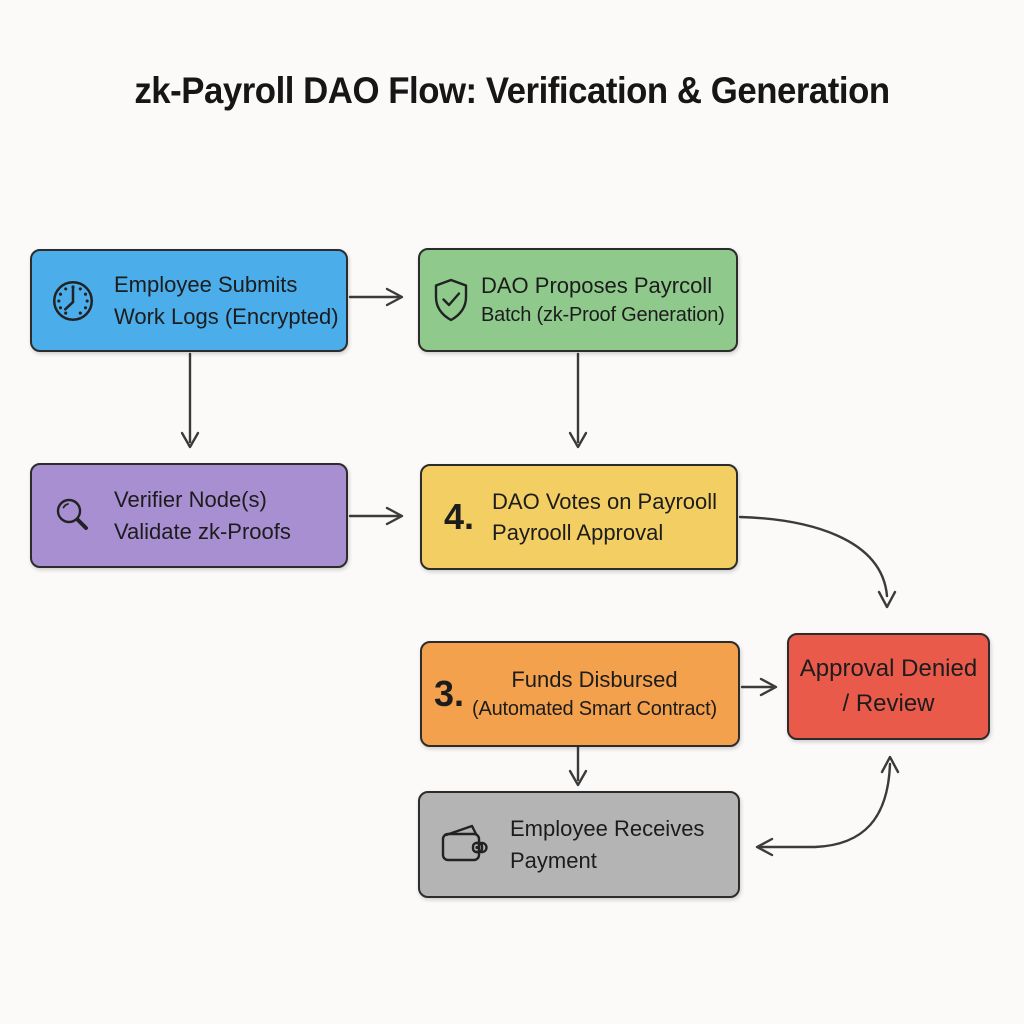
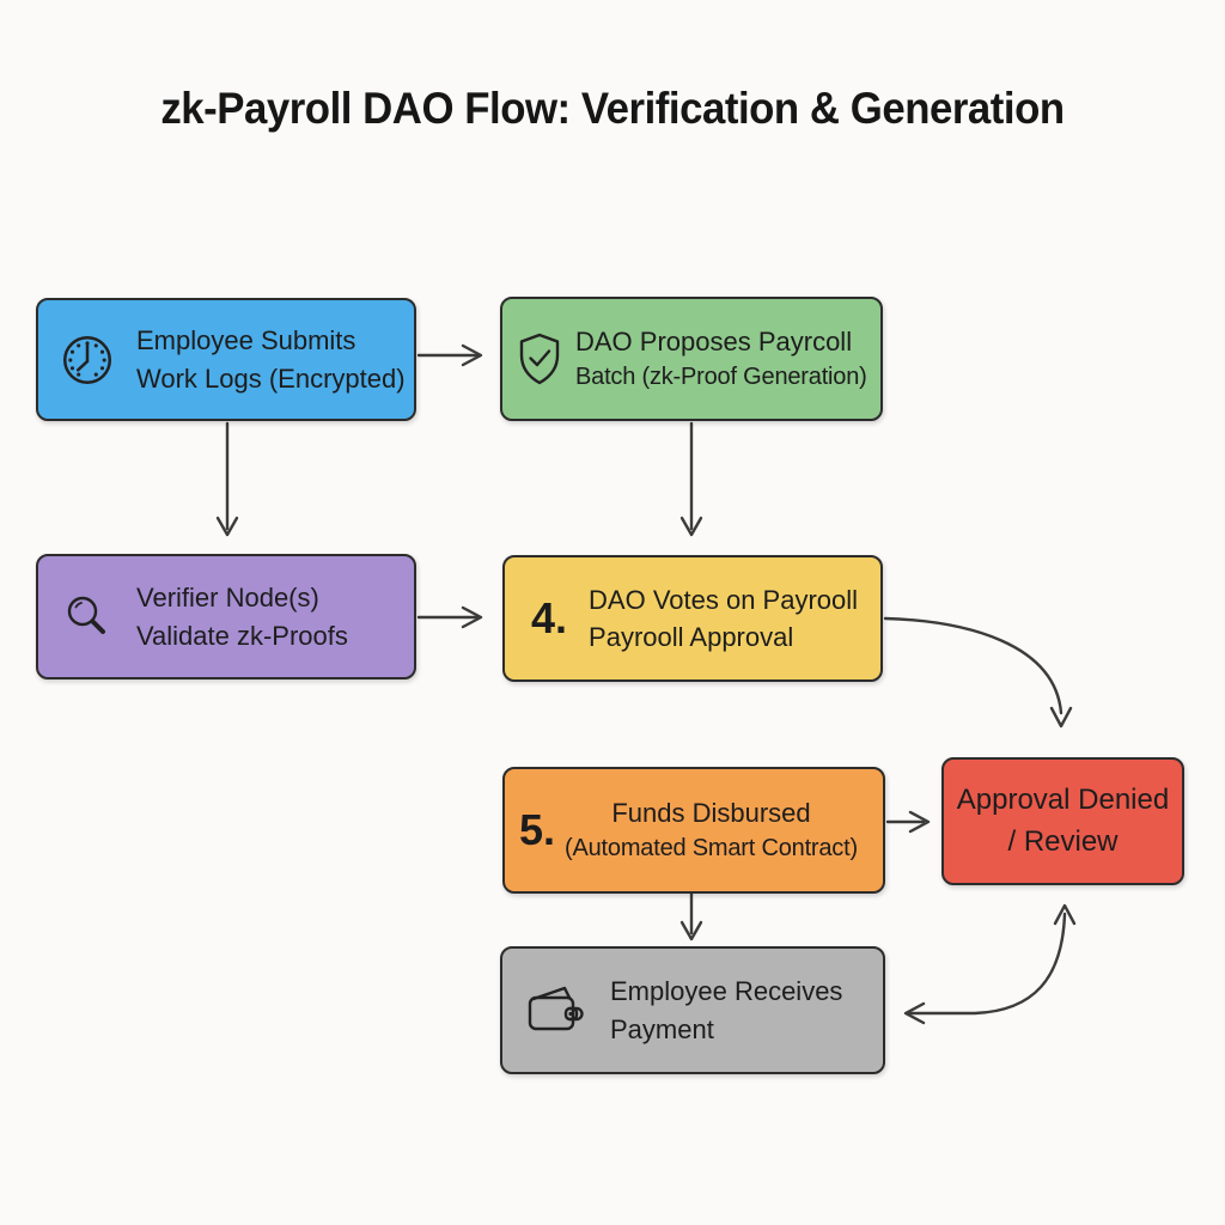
  zk-Payroll DAO Flow: Verification & Generation
  Employee Submits
  Work Logs (Encrypted)
  DAO Proposes Payrcoll
  Batch (zk-Proof Generation)
  Verifier Node(s)
  Validate zk-Proofs
  4.
  DAO Votes on Payrooll
  Payrooll Approval
- 3.
+ 5.
  Funds Disbursed
  (Automated Smart Contract)
  Approval Denied
  / Review
  Employee Receives
  Payment
